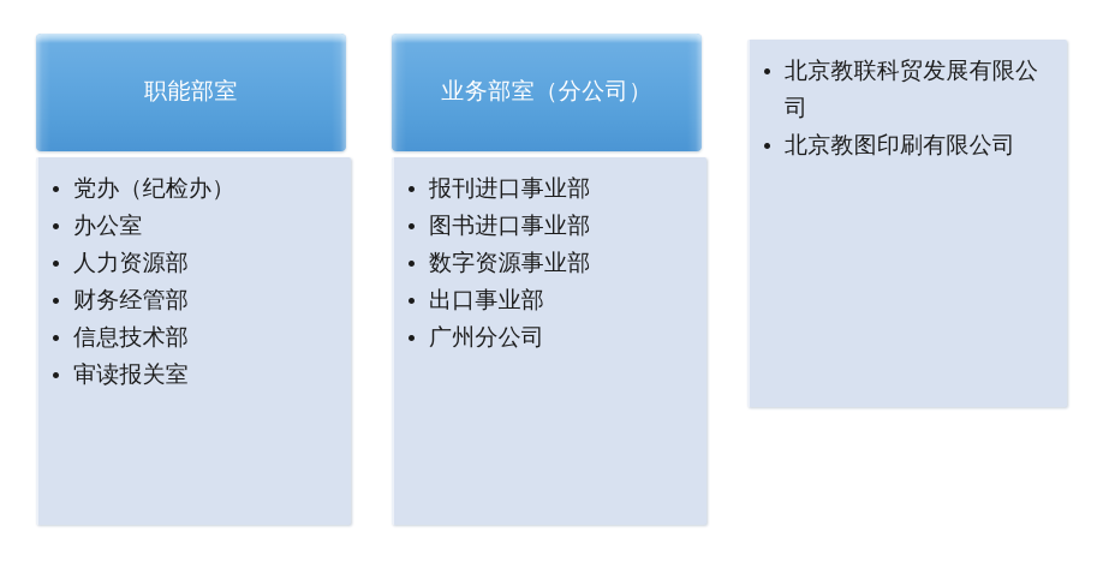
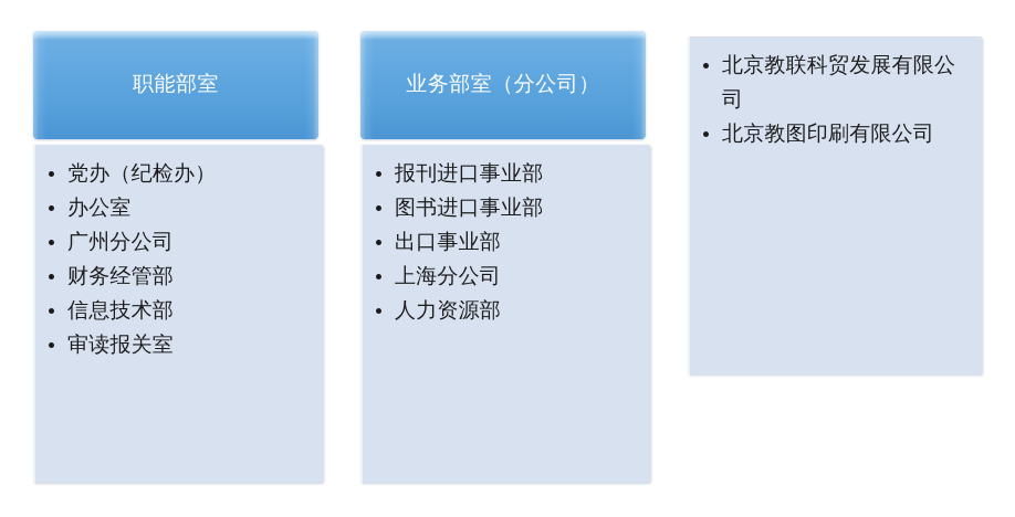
  职能部室
  党办（纪检办）
  办公室
- 人力资源部
+ 广州分公司
  财务经管部
  信息技术部
  审读报关室
  业务部室（分公司）
  报刊进口事业部
  图书进口事业部
- 数字资源事业部
  出口事业部
+ 上海分公司
- 广州分公司
+ 人力资源部
  北京教联科贸发展有限公司
  北京教图印刷有限公司
